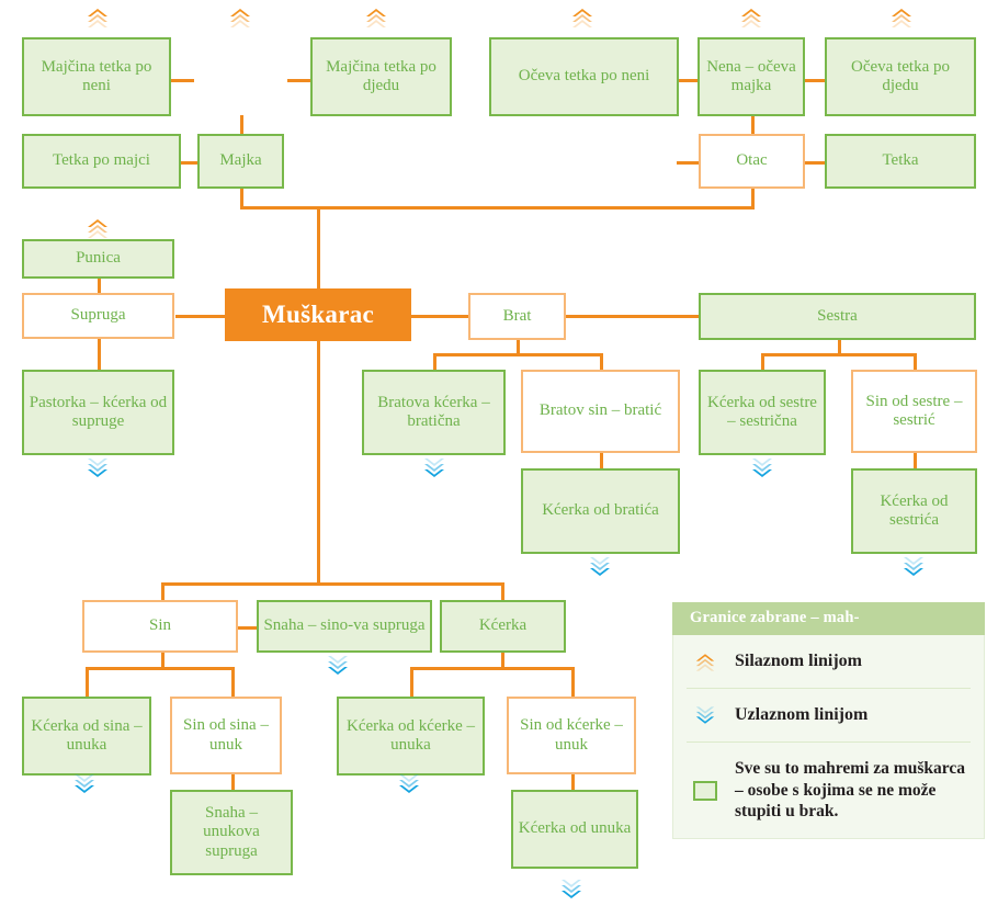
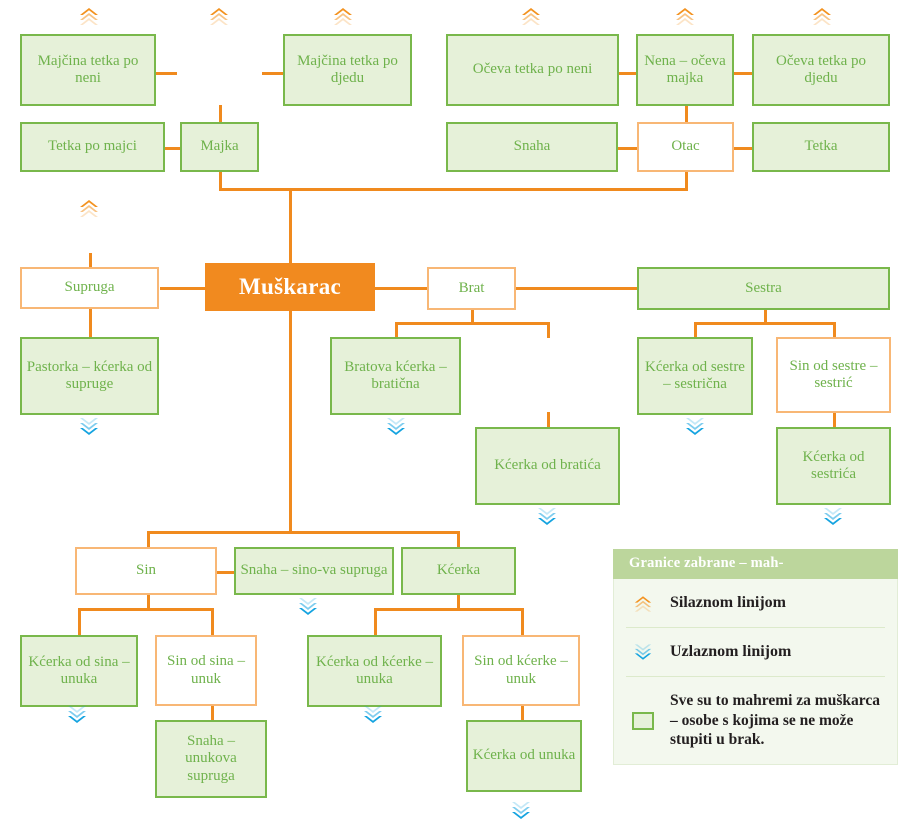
  Majčina tetka po neni
  Majčina tetka po djedu
  Očeva tetka po neni
  Nena – očeva majka
  Očeva tetka po djedu
  Tetka po majci
  Majka
+ Snaha
  Otac
  Tetka
- Punica
  Supruga
  Muškarac
  Brat
  Sestra
  Pastorka – kćerka od supruge
  Bratova kćerka – bratična
- Bratov sin – bratić
  Kćerka od bratića
  Kćerka od sestre – sestrična
  Sin od sestre – sestrić
  Kćerka od sestrića
  Sin
  Snaha – sino-va supruga
  Kćerka
  Kćerka od sina – unuka
  Sin od sina – unuk
  Snaha – unukova supruga
  Kćerka od kćerke – unuka
  Sin od kćerke – unuk
  Kćerka od unuka
  Granice zabrane – mah-
  Silaznom linijom
  Uzlaznom linijom
  Sve su to mahremi za muškarca – osobe s kojima se ne može stupiti u brak.
